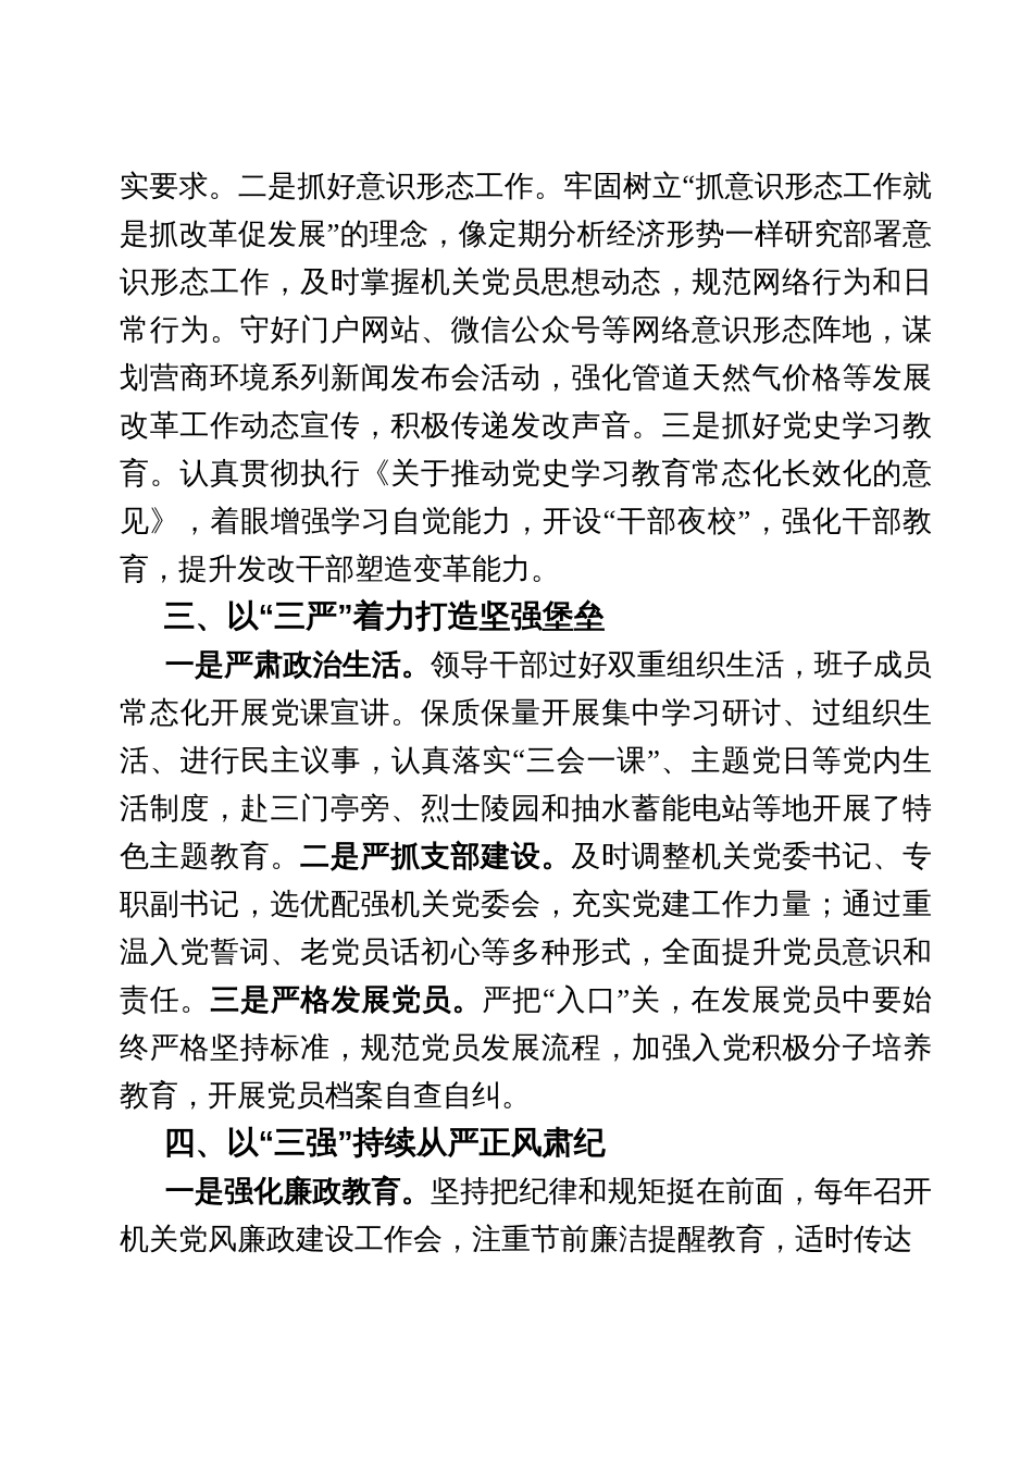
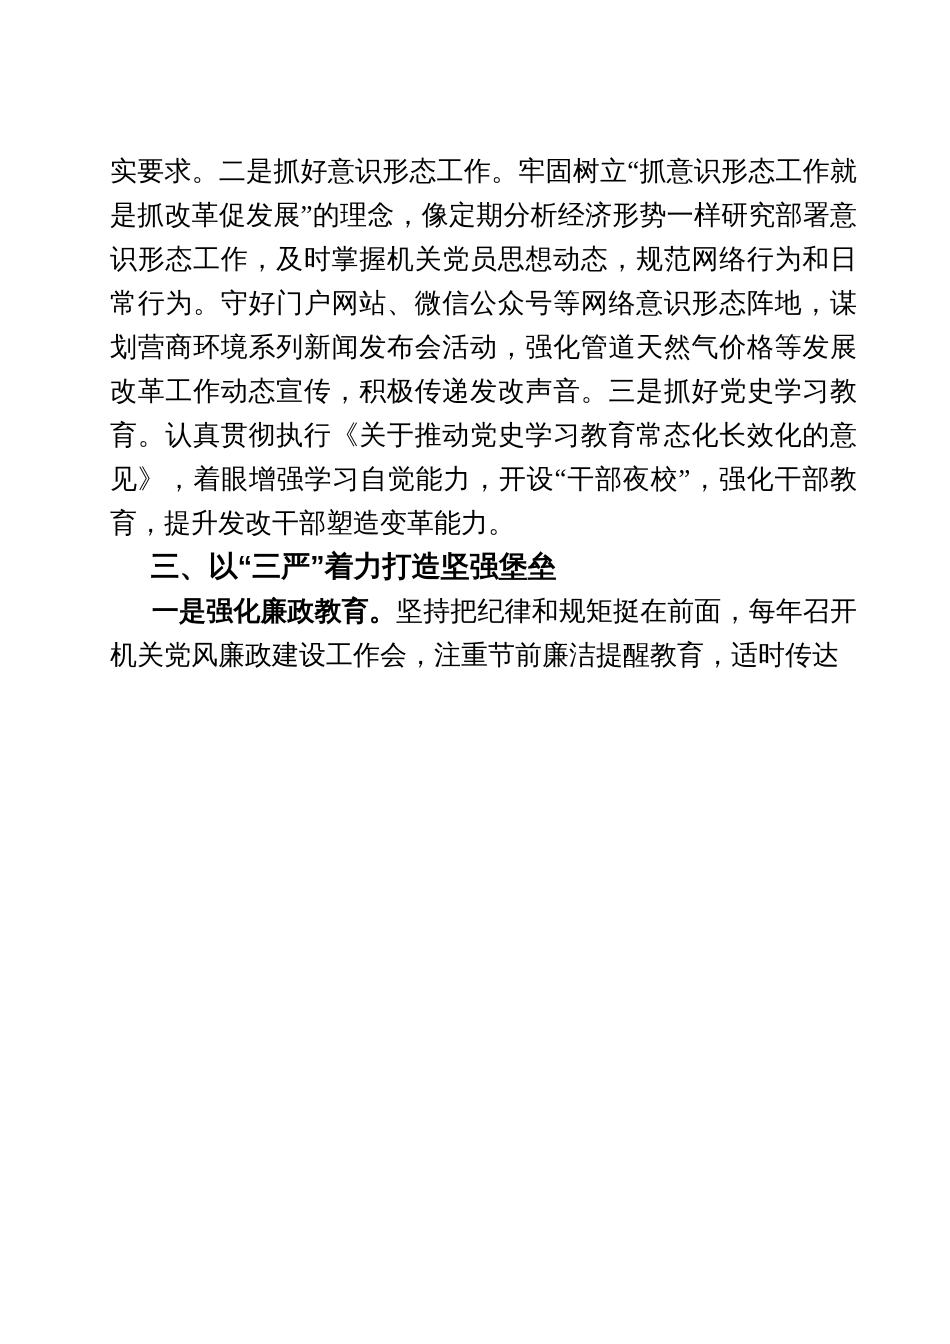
  实要求。二是抓好意识形态工作。牢固树立“抓意识形态工作就是抓改革促发展”的理念，像定期分析经济形势一样研究部署意识形态工作，及时掌握机关党员思想动态，规范网络行为和日常行为。守好门户网站、微信公众号等网络意识形态阵地，谋划营商环境系列新闻发布会活动，强化管道天然气价格等发展改革工作动态宣传，积极传递发改声音。三是抓好党史学习教育。认真贯彻执行《关于推动党史学习教育常态化长效化的意见》，着眼增强学习自觉能力，开设“干部夜校”，强化干部教育，提升发改干部塑造变革能力。
  三、以“三严”着力打造坚强堡垒
- 一是严肃政治生活。领导干部过好双重组织生活，班子成员常态化开展党课宣讲。保质保量开展集中学习研讨、过组织生活、进行民主议事，认真落实“三会一课”、主题党日等党内生活制度，赴三门亭旁、烈士陵园和抽水蓄能电站等地开展了特色主题教育。二是严抓支部建设。及时调整机关党委书记、专职副书记，选优配强机关党委会，充实党建工作力量；通过重温入党誓词、老党员话初心等多种形式，全面提升党员意识和责任。三是严格发展党员。严把“入口”关，在发展党员中要始终严格坚持标准，规范党员发展流程，加强入党积极分子培养教育，开展党员档案自查自纠。
- 四、以“三强”持续从严正风肃纪
  一是强化廉政教育。坚持把纪律和规矩挺在前面，每年召开机关党风廉政建设工作会，注重节前廉洁提醒教育，适时传达
